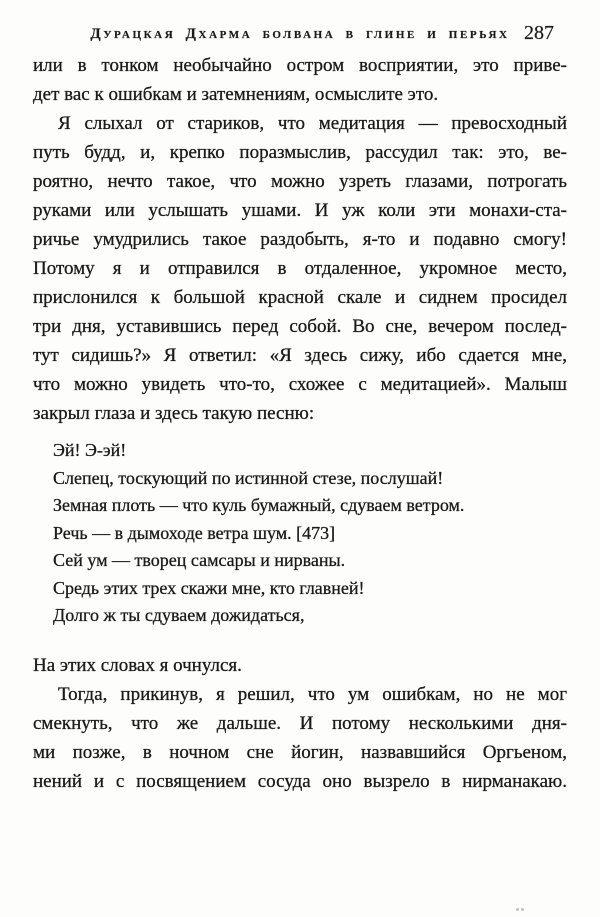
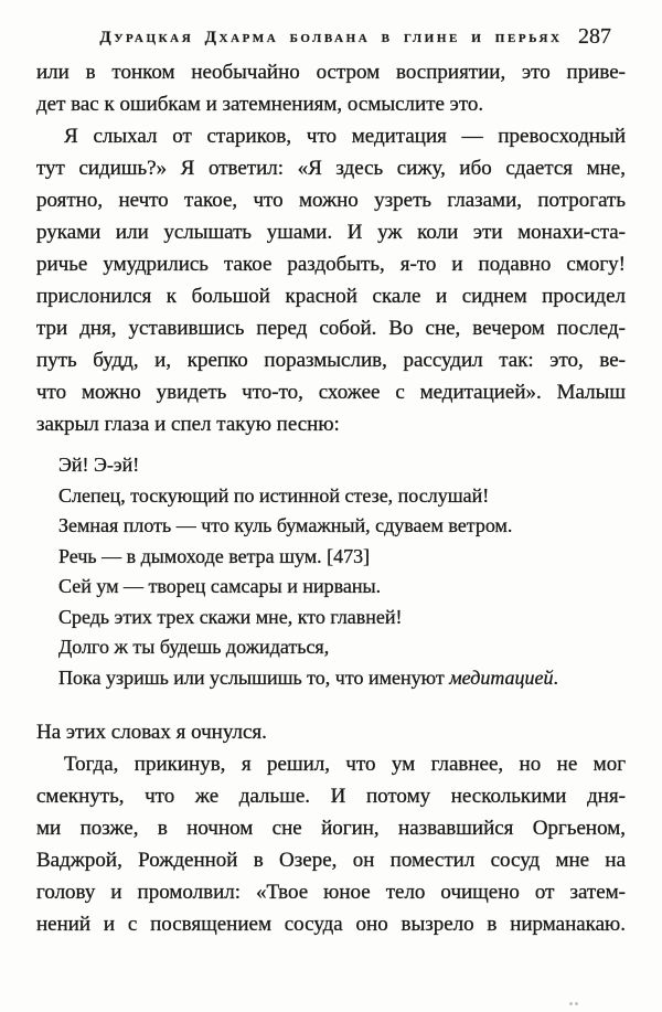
  Дурацкая Дхарма болвана в глине и перьях
  287
  или в тонком необычайно остром восприятии, это приве-
  дет вас к ошибкам и затемнениям, осмыслите это.
  Я слыхал от стариков, что медитация — превосходный
- путь будд, и, крепко поразмыслив, рассудил так: это, ве-
+ тут сидишь?» Я ответил: «Я здесь сижу, ибо сдается мне,
  роятно, нечто такое, что можно узреть глазами, потрогать
  руками или услышать ушами. И уж коли эти монахи-ста-
  ричье умудрились такое раздобыть, я-то и подавно смогу!
- Потому я и отправился в отдаленное, укромное место,
  прислонился к большой красной скале и сиднем просидел
  три дня, уставившись перед собой. Во сне, вечером послед-
- тут сидишь?» Я ответил: «Я здесь сижу, ибо сдается мне,
+ путь будд, и, крепко поразмыслив, рассудил так: это, ве-
  что можно увидеть что-то, схожее с медитацией». Малыш
- закрыл глаза и здесь такую песню:
+ закрыл глаза и спел такую песню:
  Эй! Э-эй!
  Слепец, тоскующий по истинной стезе, послушай!
  Земная плоть — что куль бумажный, сдуваем ветром.
  Речь — в дымоходе ветра шум. [473]
  Сей ум — творец самсары и нирваны.
  Средь этих трех скажи мне, кто главней!
- Долго ж ты сдуваем дожидаться,
+ Долго ж ты будешь дожидаться,
+ Пока узришь или услышишь то, что именуют медитацией.
  На этих словах я очнулся.
- Тогда, прикинув, я решил, что ум ошибкам, но не мог
+ Тогда, прикинув, я решил, что ум главнее, но не мог
  смекнуть, что же дальше. И потому несколькими дня-
  ми позже, в ночном сне йогин, назвавшийся Оргьеном,
+ Ваджрой, Рожденной в Озере, он поместил сосуд мне на
+ голову и промолвил: «Твое юное тело очищено от затем-
  нений и с посвящением сосуда оно вызрело в нирманакаю.
